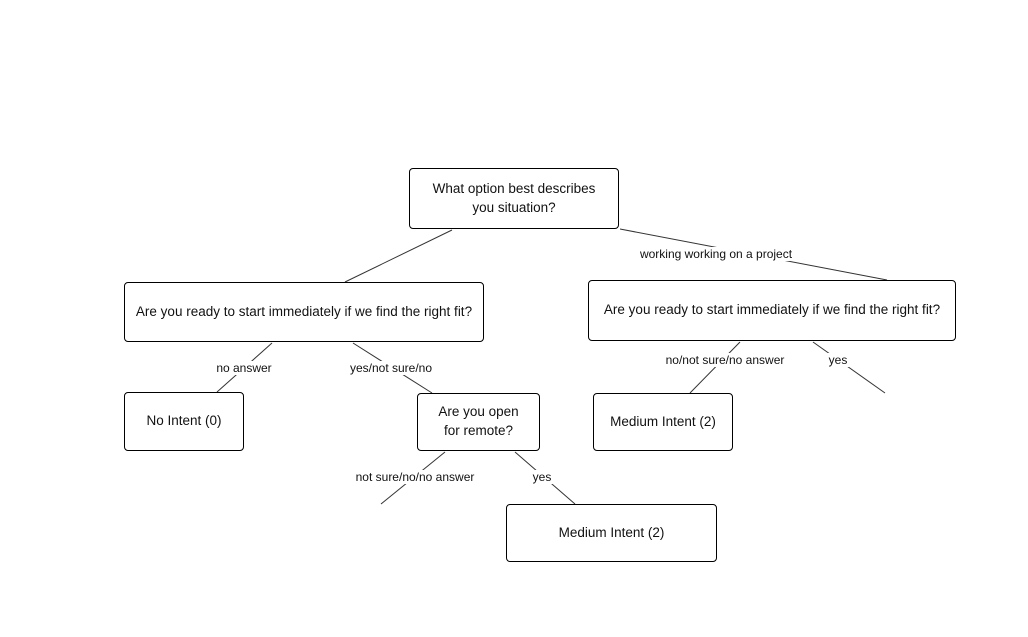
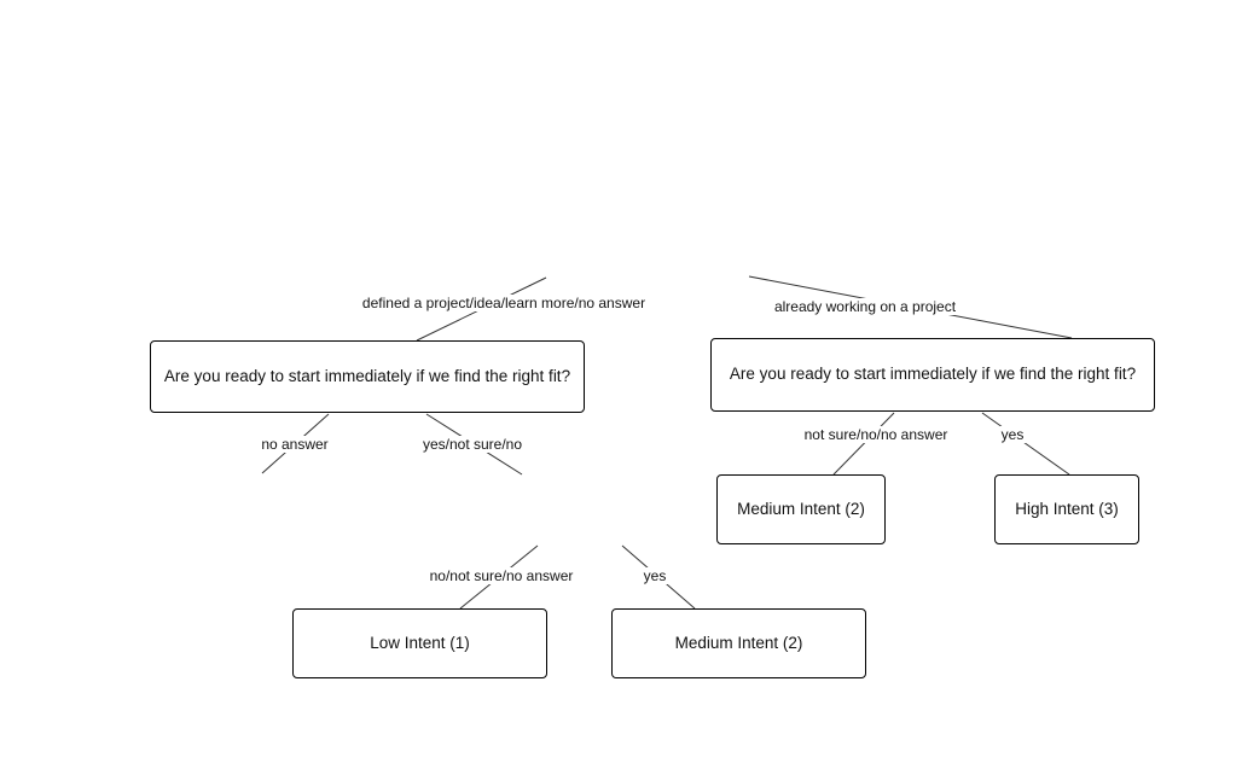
- What option best describes you situation?
  Are you ready to start immediately if we find the right fit?
  Are you ready to start immediately if we find the right fit?
- No Intent (0)
- Are you open for remote?
  Medium Intent (2)
+ High Intent (3)
+ Low Intent (1)
  Medium Intent (2)
+ defined a project/idea/learn more/no answer
- working working on a project
+ already working on a project
  no answer
  yes/not sure/no
- no/not sure/no answer
+ not sure/no/no answer
  yes
- not sure/no/no answer
+ no/not sure/no answer
  yes
